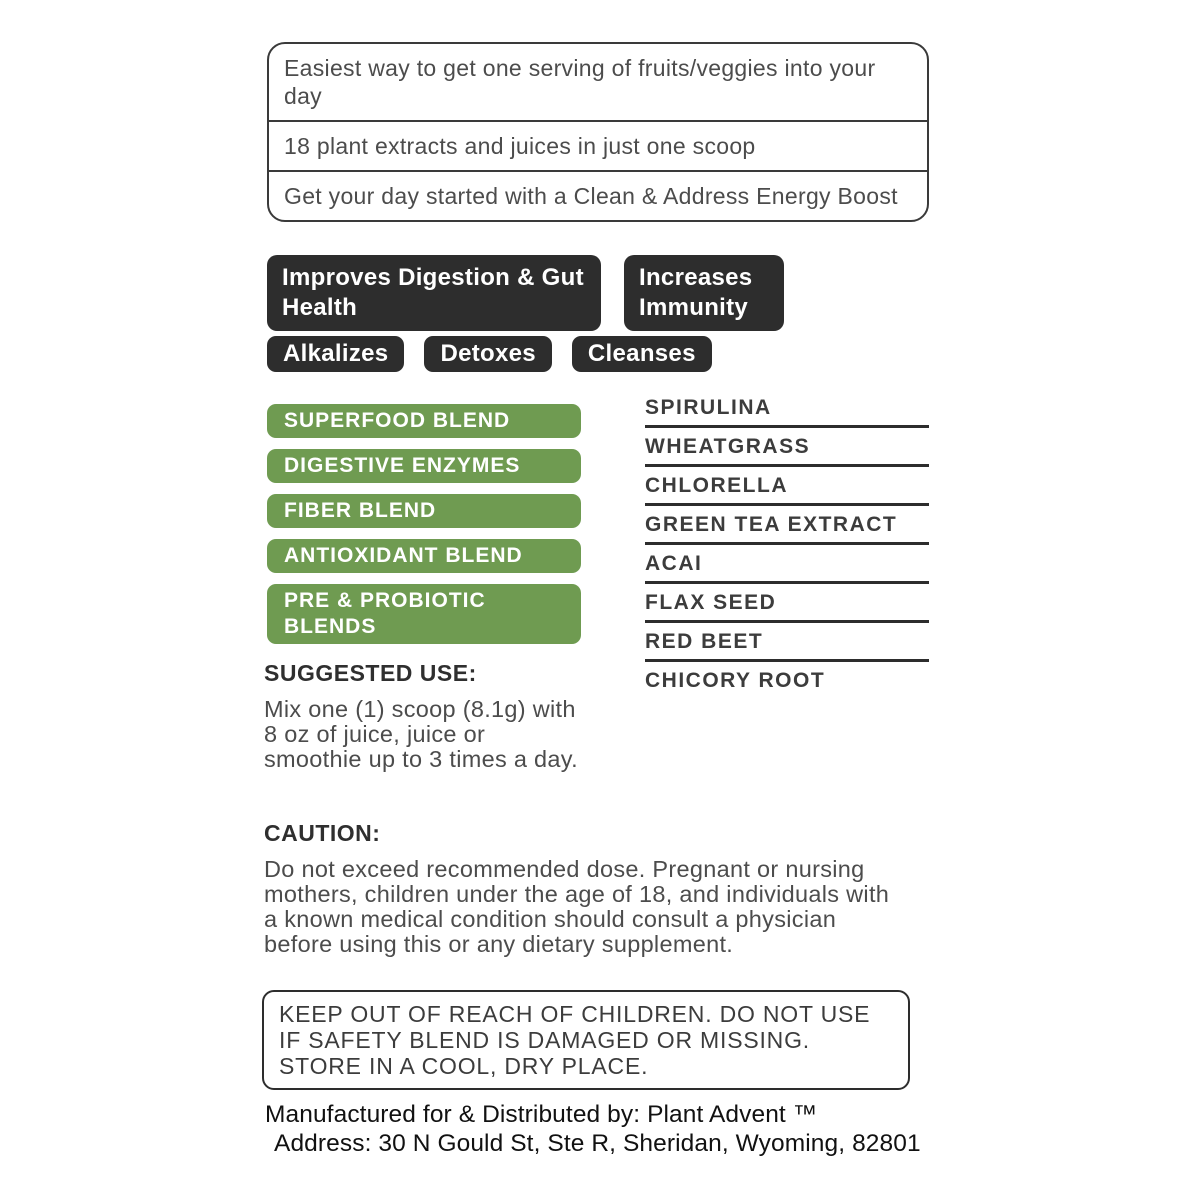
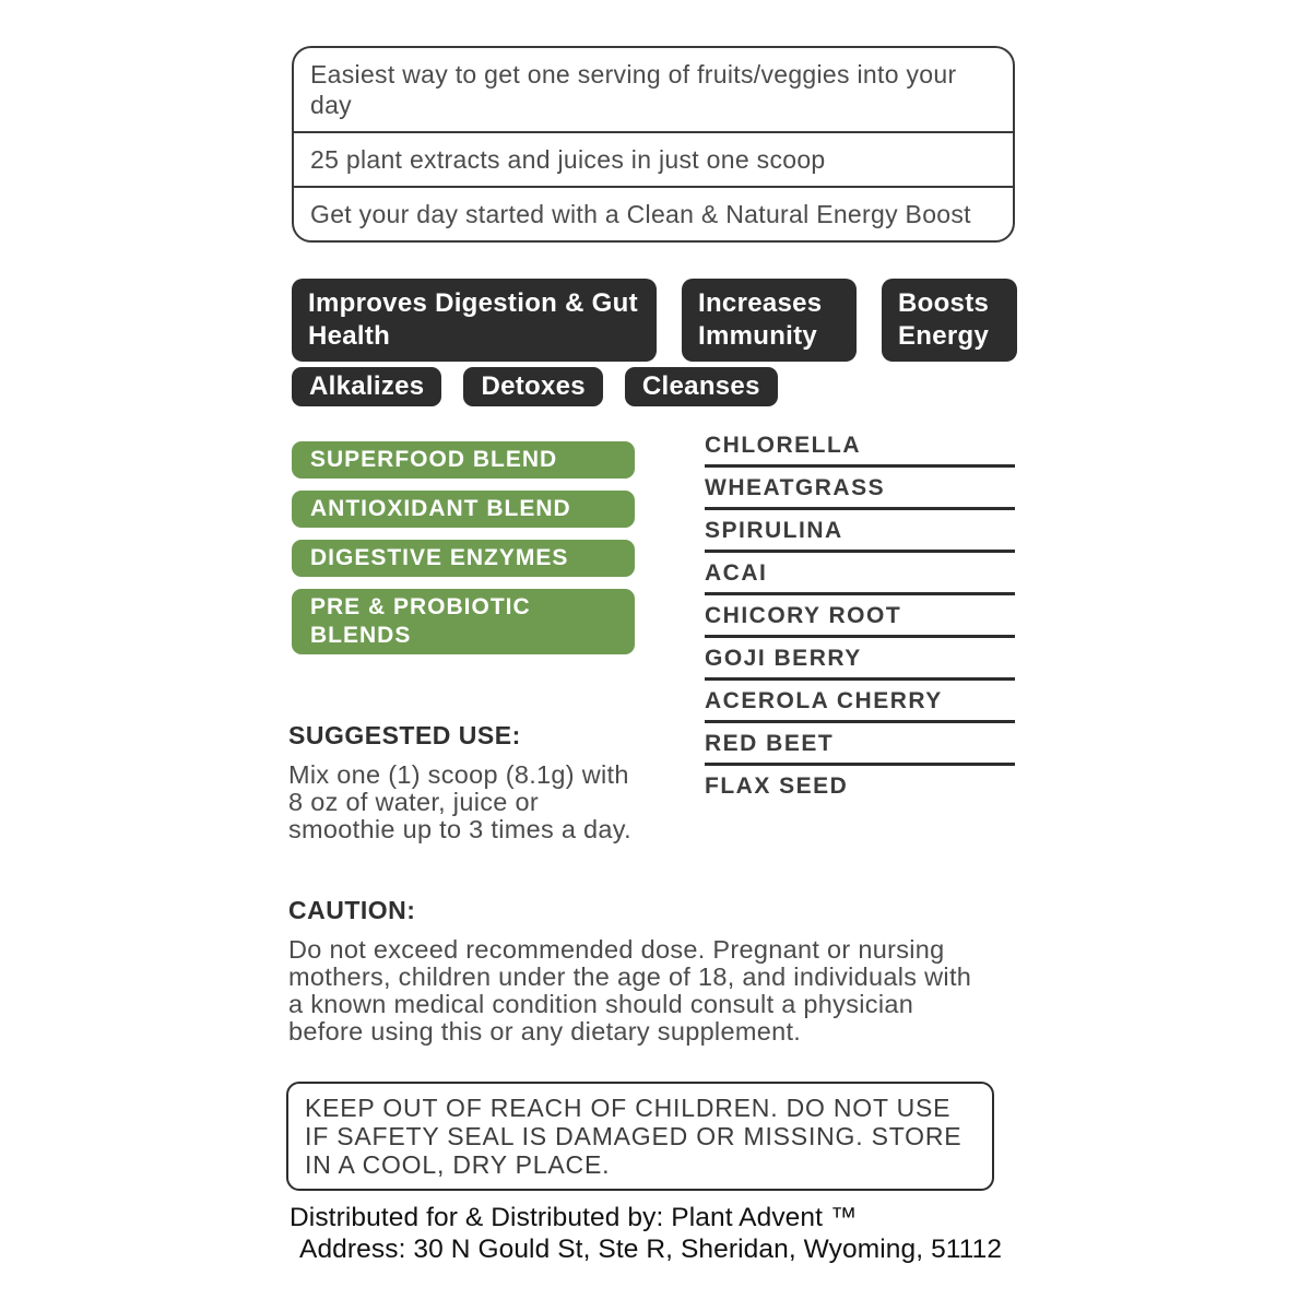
  Easiest way to get one serving of fruits/veggies into your day
- 18 plant extracts and juices in just one scoop
+ 25 plant extracts and juices in just one scoop
- Get your day started with a Clean & Address Energy Boost
+ Get your day started with a Clean & Natural Energy Boost
  Improves Digestion & Gut Health
  Increases Immunity
+ Boosts Energy
  Alkalizes
  Detoxes
  Cleanses
  SUPERFOOD BLEND
- DIGESTIVE ENZYMES
+ ANTIOXIDANT BLEND
- FIBER BLEND
- ANTIOXIDANT BLEND
+ DIGESTIVE ENZYMES
  PRE & PROBIOTIC BLENDS
- SPIRULINA
+ CHLORELLA
  WHEATGRASS
- CHLORELLA
+ SPIRULINA
- GREEN TEA EXTRACT
  ACAI
- FLAX SEED
+ CHICORY ROOT
+ GOJI BERRY
+ ACEROLA CHERRY
  RED BEET
- CHICORY ROOT
+ FLAX SEED
  SUGGESTED USE:
- Mix one (1) scoop (8.1g) with 8 oz of juice, juice or smoothie up to 3 times a day.
+ Mix one (1) scoop (8.1g) with 8 oz of water, juice or smoothie up to 3 times a day.
  CAUTION:
  Do not exceed recommended dose. Pregnant or nursing mothers, children under the age of 18, and individuals with a known medical condition should consult a physician before using this or any dietary supplement.
- KEEP OUT OF REACH OF CHILDREN. DO NOT USE IF SAFETY BLEND IS DAMAGED OR MISSING. STORE IN A COOL, DRY PLACE.
+ KEEP OUT OF REACH OF CHILDREN. DO NOT USE IF SAFETY SEAL IS DAMAGED OR MISSING. STORE IN A COOL, DRY PLACE.
- Manufactured for & Distributed by: Plant Advent ™
+ Distributed for & Distributed by: Plant Advent ™
- Address: 30 N Gould St, Ste R, Sheridan, Wyoming, 82801
+ Address: 30 N Gould St, Ste R, Sheridan, Wyoming, 51112
